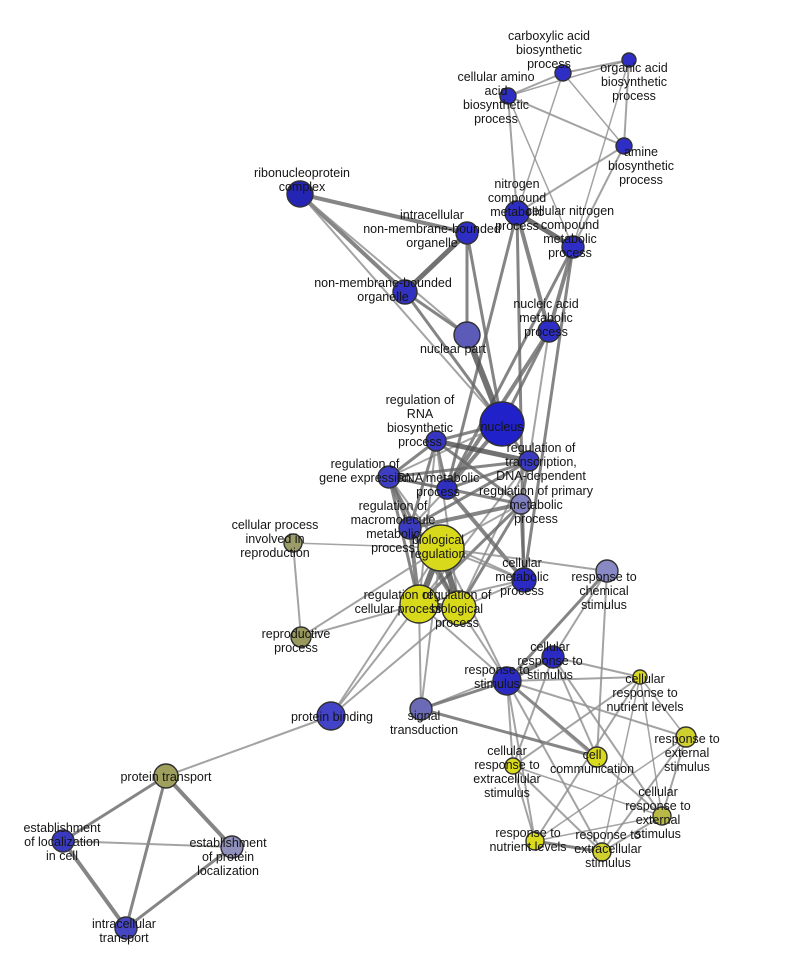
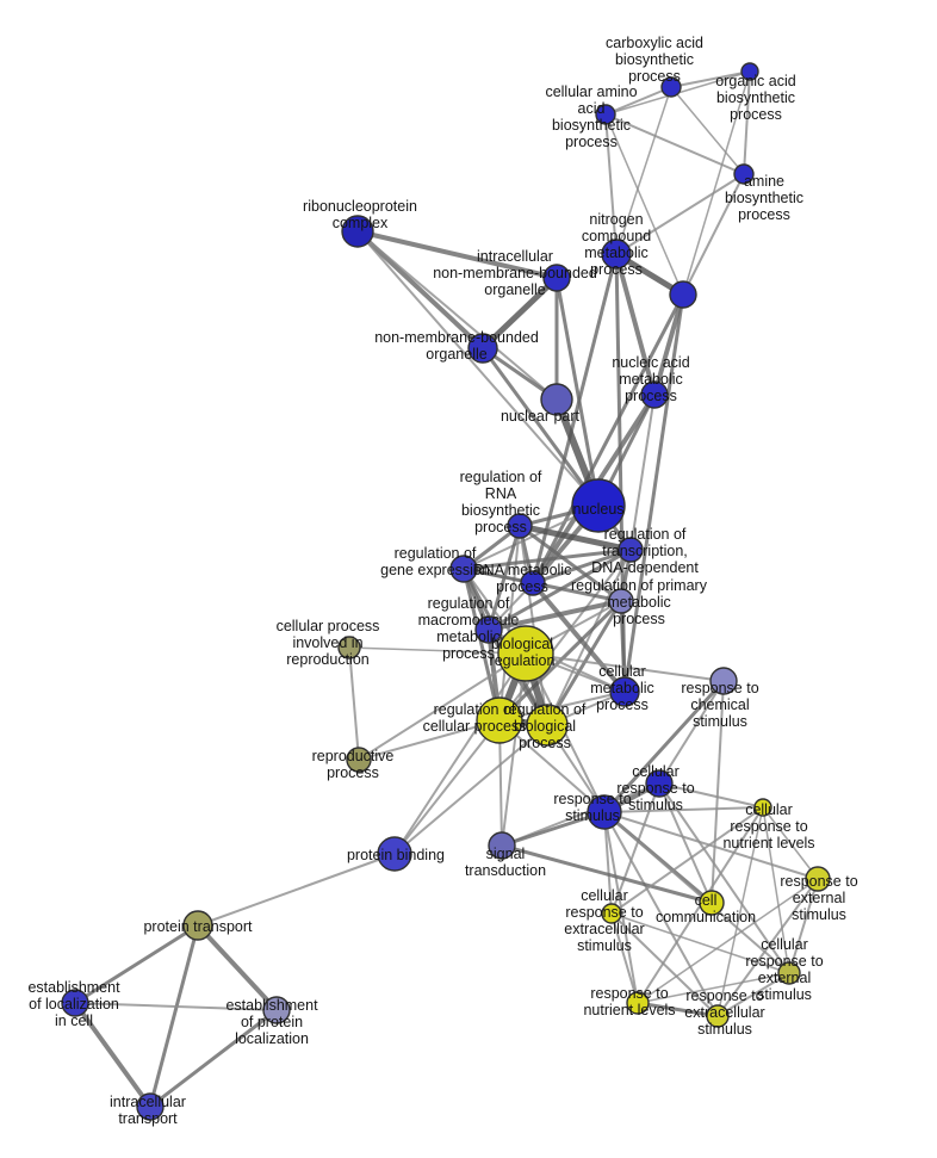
  carboxylic acid biosynthetic process
  organic acid biosynthetic process
  cellular amino acid biosynthetic process
  amine biosynthetic process
  ribonucleoprotein complex
  nitrogen compound metabolic process
- cellular nitrogen compound metabolic process
  intracellular non-membrane-bounded organelle
  non-membrane-bounded organelle
  nucleic acid metabolic process
  nuclear part
  nucleus
  regulation of RNA biosynthetic process
  regulation of transcription, DNA-dependent
  regulation of gene expression
  RNA metabolic process
  regulation of primary metabolic process
  regulation of macromolecule metabolic process
  biological regulation
  cellular process involved in reproduction
  cellular metabolic process
  response to chemical stimulus
  regulation of cellular process
  regulation of biological process
  reproductive process
  cellular response to stimulus
  response to stimulus
  cellular response to nutrient levels
  protein binding
  signal transduction
  response to external stimulus
  cell communication
  cellular response to extracellular stimulus
  protein transport
  cellular response to external stimulus
  establishment of localization in cell
  establishment of protein localization
  response to nutrient levels
  response to extracellular stimulus
  intracellular transport
